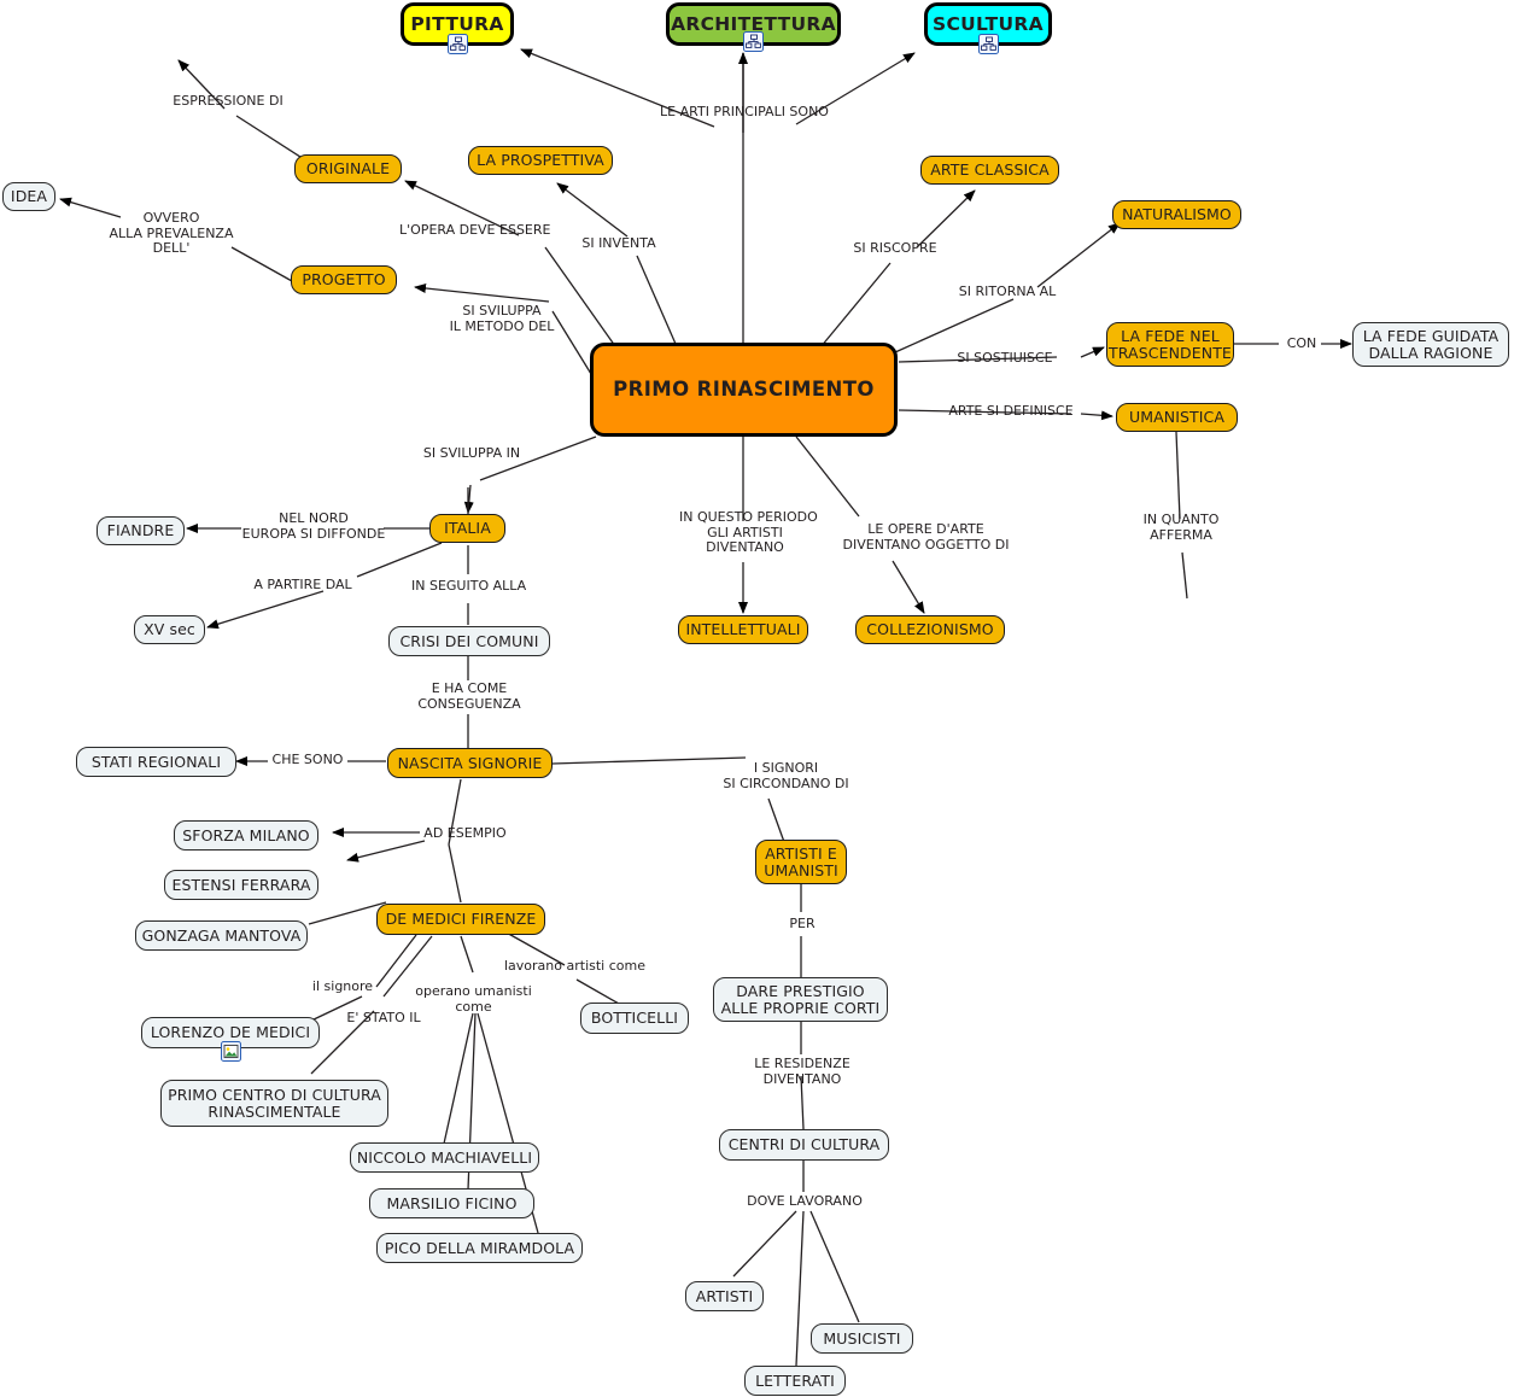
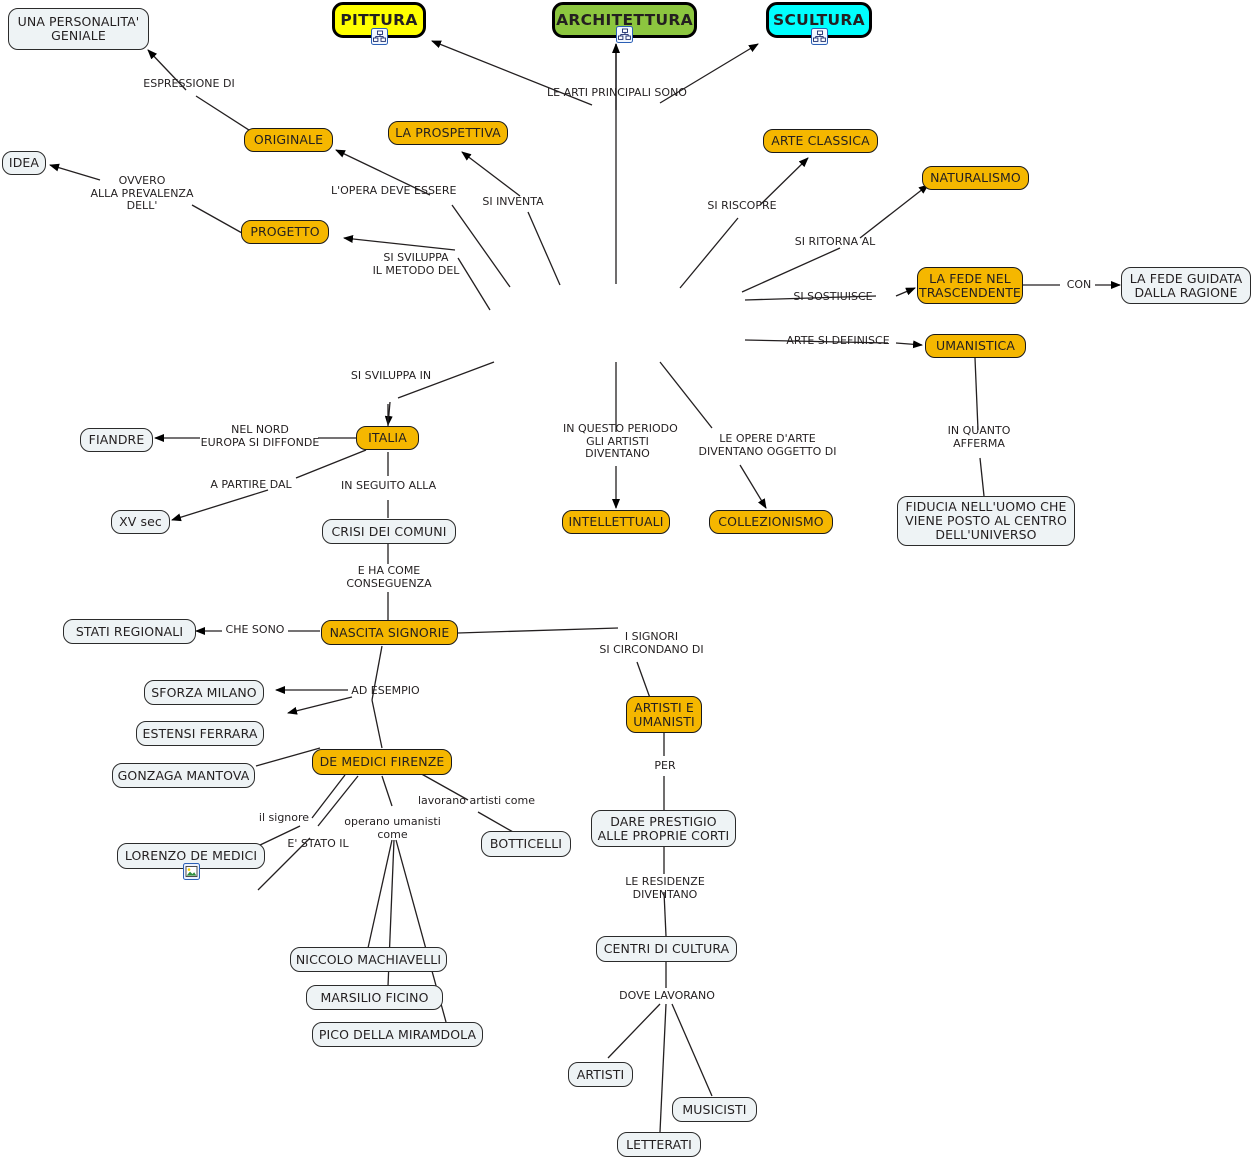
+ UNA PERSONALITA'
+ GENIALE
  PITTURA
  ARCHITETTURA
  SCULTURA
  ORIGINALE
  LA PROSPETTIVA
  ARTE CLASSICA
  NATURALISMO
  IDEA
  PROGETTO
  LA FEDE NEL
  TRASCENDENTE
  LA FEDE GUIDATA
  DALLA RAGIONE
- PRIMO RINASCIMENTO
  UMANISTICA
  FIANDRE
  ITALIA
  XV sec
  CRISI DEI COMUNI
  INTELLETTUALI
  COLLEZIONISMO
+ FIDUCIA NELL'UOMO CHE
+ VIENE POSTO AL CENTRO
+ DELL'UNIVERSO
  STATI REGIONALI
  NASCITA SIGNORIE
  SFORZA MILANO
  ESTENSI FERRARA
  GONZAGA MANTOVA
  DE MEDICI FIRENZE
  ARTISTI E
  UMANISTI
  BOTTICELLI
  LORENZO DE MEDICI
- PRIMO CENTRO DI CULTURA
- RINASCIMENTALE
  DARE PRESTIGIO
  ALLE PROPRIE CORTI
  NICCOLO MACHIAVELLI
  MARSILIO FICINO
  PICO DELLA MIRAMDOLA
  CENTRI DI CULTURA
  ARTISTI
  MUSICISTI
  LETTERATI
  ESPRESSIONE DI
  LE ARTI PRINCIPALI SONO
  L'OPERA DEVE ESSERE
  SI INVENTA
  SI RISCOPRE
  SI RITORNA AL
  OVVERO
  ALLA PREVALENZA
  DELL'
  SI SVILUPPA
  IL METODO DEL
  SI SOSTIUISCE
  CON
  ARTE SI DEFINISCE
  SI SVILUPPA IN
  NEL NORD
  EUROPA SI DIFFONDE
  A PARTIRE DAL
  IN SEGUITO ALLA
  IN QUESTO PERIODO
  GLI ARTISTI
  DIVENTANO
  LE OPERE D'ARTE
  DIVENTANO OGGETTO DI
  IN QUANTO
  AFFERMA
  E HA COME
  CONSEGUENZA
  CHE SONO
  I SIGNORI
  SI CIRCONDANO DI
  AD ESEMPIO
  lavorano artisti come
  il signore
  operano umanisti
  come
  E' STATO IL
  PER
  LE RESIDENZE
  DIVENTANO
  DOVE LAVORANO
